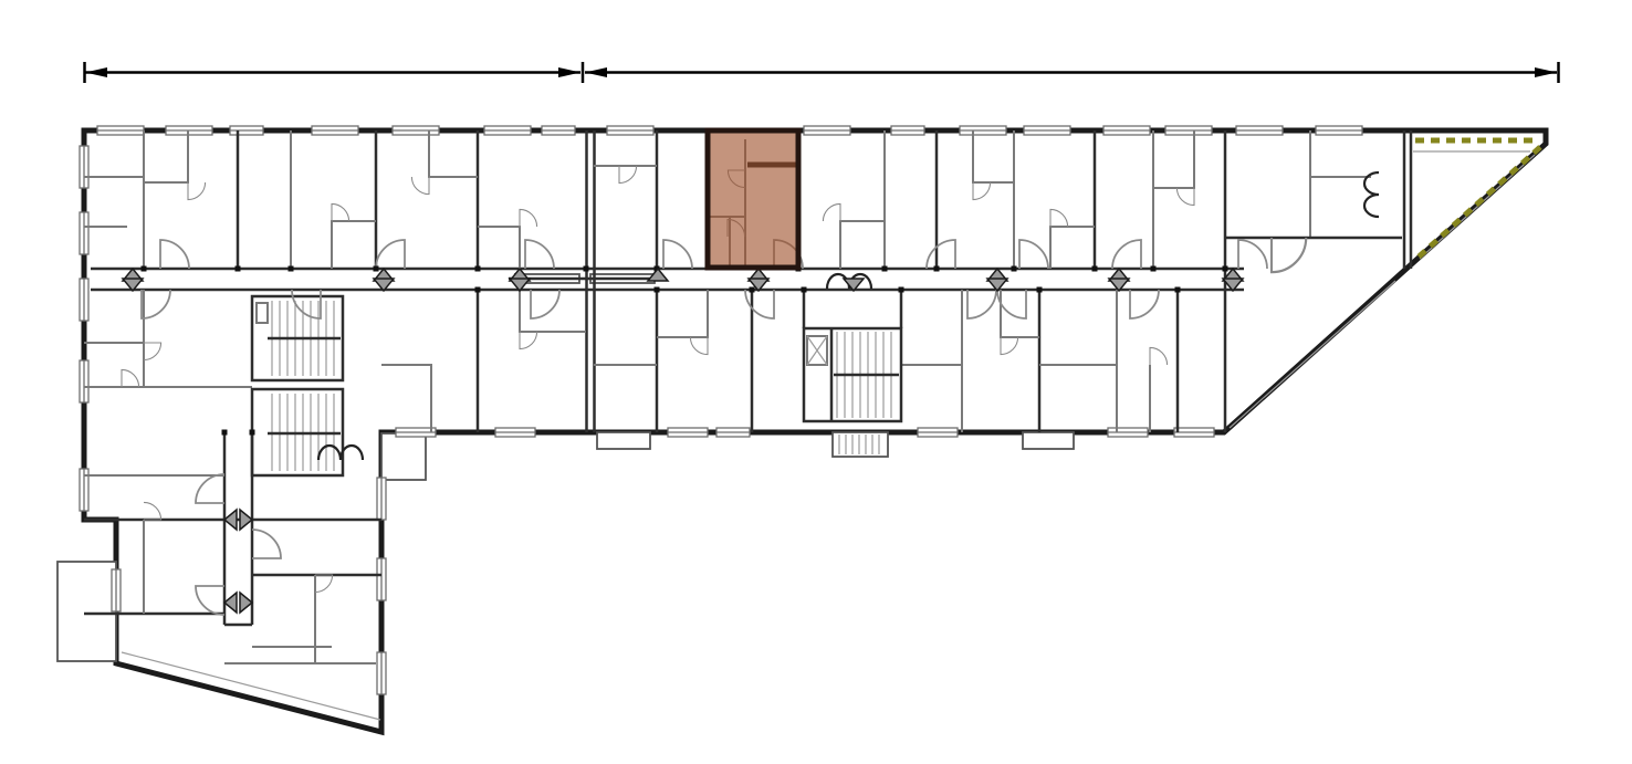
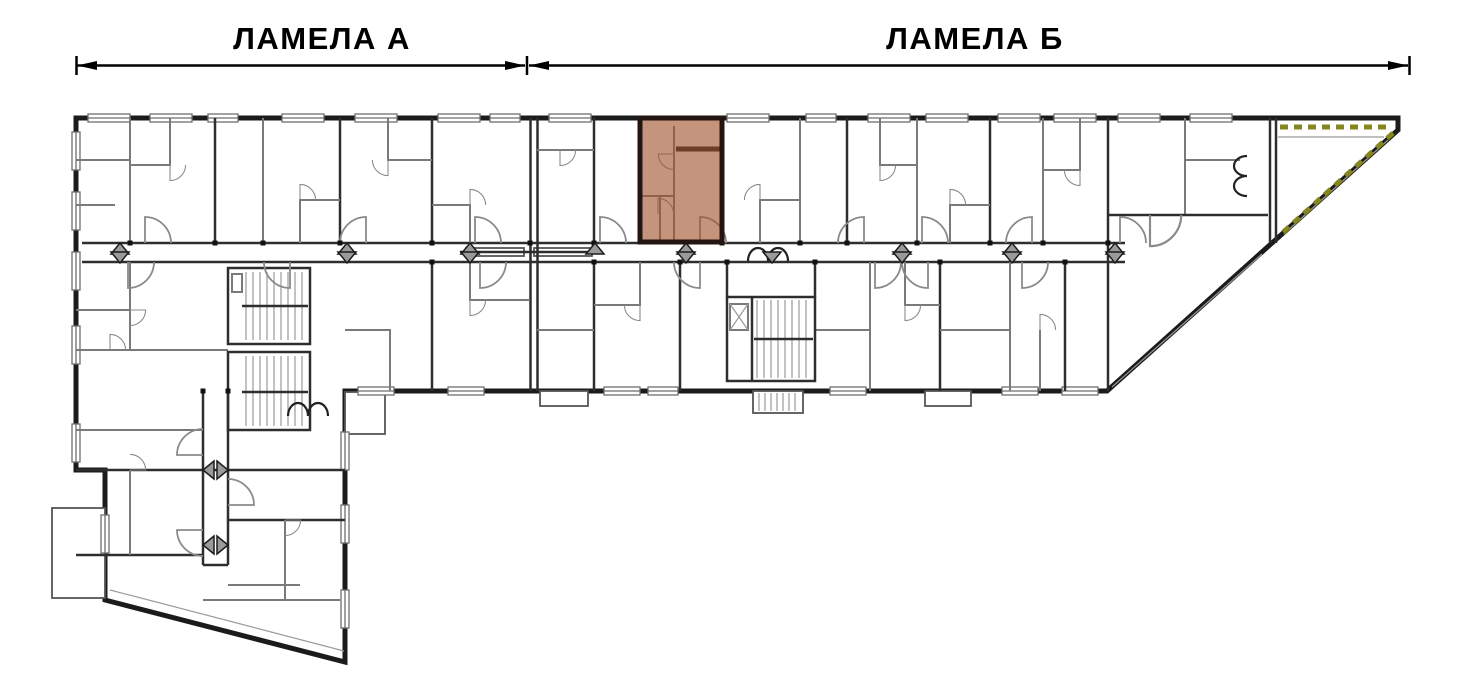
+ ЛАМЕЛА А
+ ЛАМЕЛА Б
